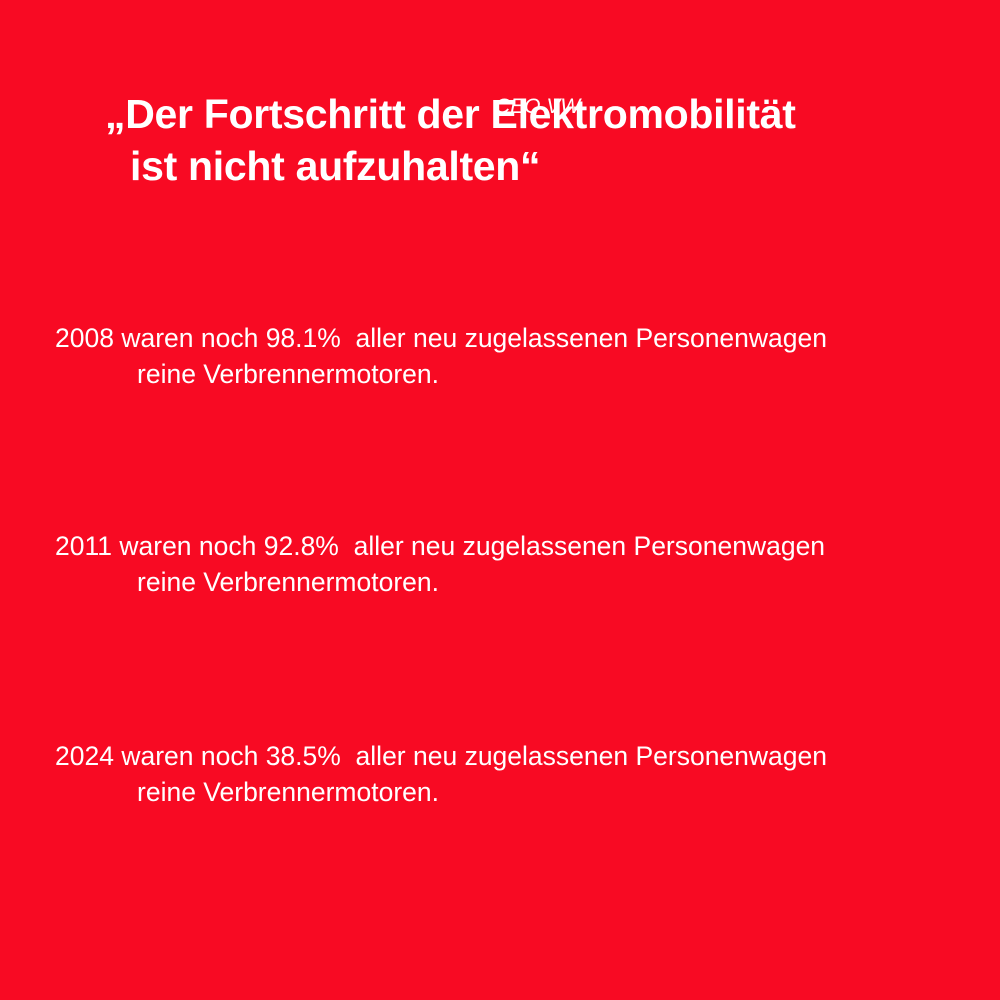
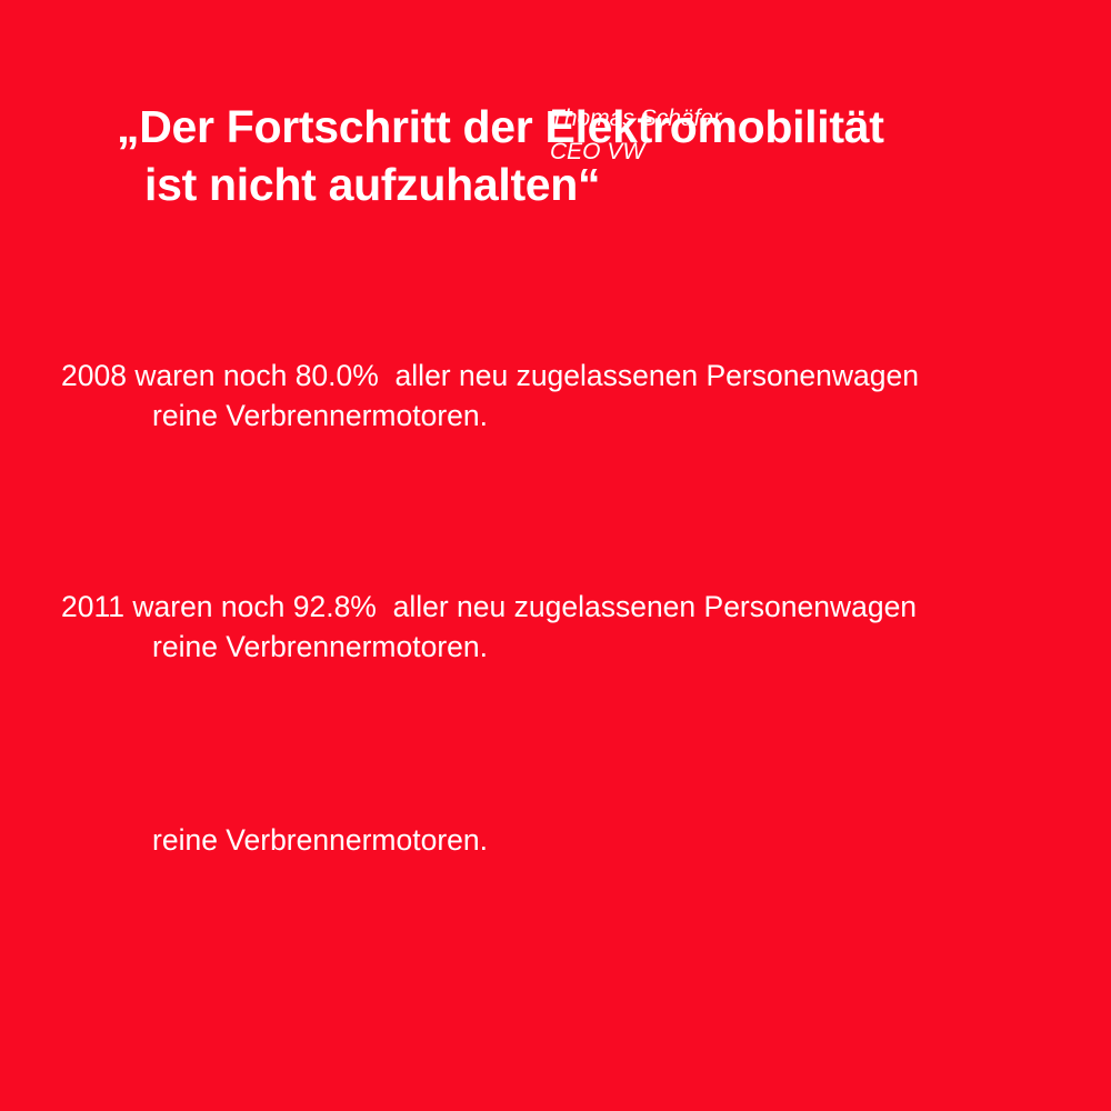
  „Der Fortschritt der Elektromobilität
  ist nicht aufzuhalten“
+ Thomas Schäfer
  CEO VW
- 2008 waren noch 98.1% aller neu zugelassenen Personenwagen
+ 2008 waren noch 80.0% aller neu zugelassenen Personenwagen
  reine Verbrennermotoren.
  2011 waren noch 92.8% aller neu zugelassenen Personenwagen
  reine Verbrennermotoren.
- 2024 waren noch 38.5% aller neu zugelassenen Personenwagen
  reine Verbrennermotoren.
